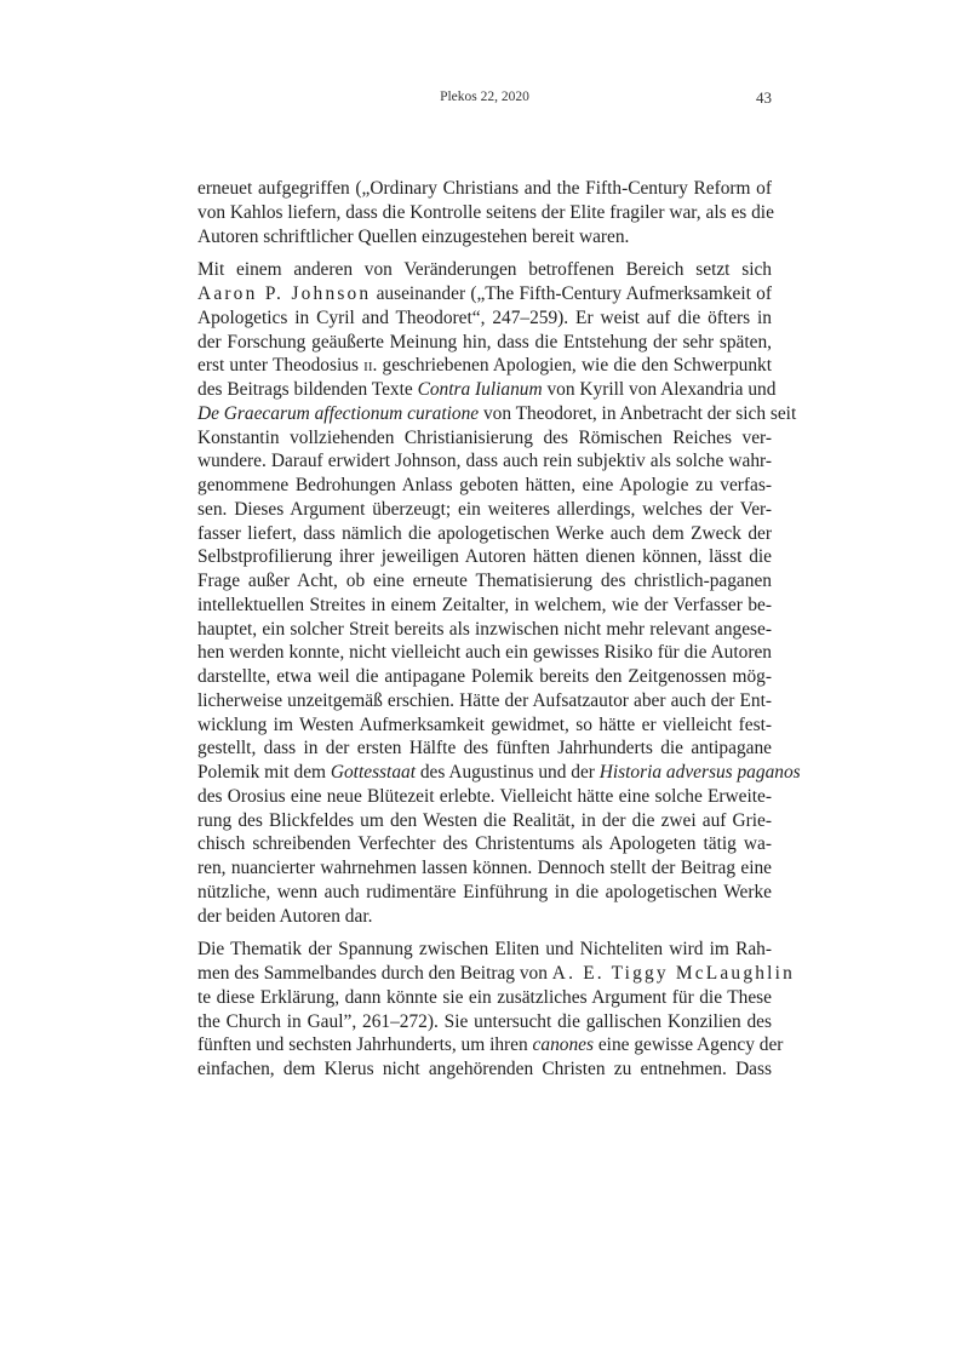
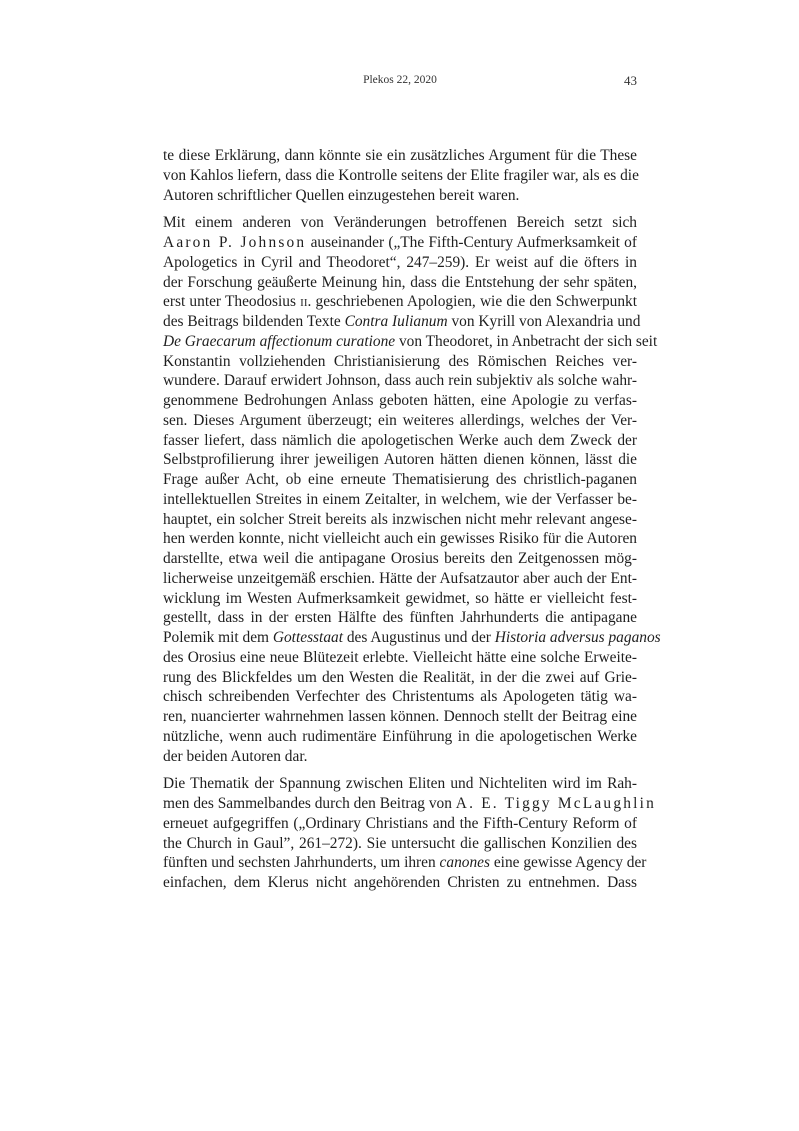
  Plekos 22, 2020
  43
- erneuet aufgegriffen („Ordinary Christians and the Fifth-Century Reform of
+ te diese Erklärung, dann könnte sie ein zusätzliches Argument für die These
  von Kahlos liefern, dass die Kontrolle seitens der Elite fragiler war, als es die
  Autoren schriftlicher Quellen einzugestehen bereit waren.
  Mit einem anderen von Veränderungen betroffenen Bereich setzt sich
  Aaron P. Johnson auseinander („The Fifth-Century Aufmerksamkeit of
  Apologetics in Cyril and Theodoret“, 247–259). Er weist auf die öfters in
  der Forschung geäußerte Meinung hin, dass die Entstehung der sehr späten,
  erst unter Theodosius ii. geschriebenen Apologien, wie die den Schwerpunkt
  des Beitrags bildenden Texte Contra Iulianum von Kyrill von Alexandria und
  De Graecarum affectionum curatione von Theodoret, in Anbetracht der sich seit
  Konstantin vollziehenden Christianisierung des Römischen Reiches ver-
  wundere. Darauf erwidert Johnson, dass auch rein subjektiv als solche wahr-
  genommene Bedrohungen Anlass geboten hätten, eine Apologie zu verfas-
  sen. Dieses Argument überzeugt; ein weiteres allerdings, welches der Ver-
  fasser liefert, dass nämlich die apologetischen Werke auch dem Zweck der
  Selbstprofilierung ihrer jeweiligen Autoren hätten dienen können, lässt die
  Frage außer Acht, ob eine erneute Thematisierung des christlich-paganen
  intellektuellen Streites in einem Zeitalter, in welchem, wie der Verfasser be-
  hauptet, ein solcher Streit bereits als inzwischen nicht mehr relevant angese-
  hen werden konnte, nicht vielleicht auch ein gewisses Risiko für die Autoren
- darstellte, etwa weil die antipagane Polemik bereits den Zeitgenossen mög-
+ darstellte, etwa weil die antipagane Orosius bereits den Zeitgenossen mög-
  licherweise unzeitgemäß erschien. Hätte der Aufsatzautor aber auch der Ent-
  wicklung im Westen Aufmerksamkeit gewidmet, so hätte er vielleicht fest-
  gestellt, dass in der ersten Hälfte des fünften Jahrhunderts die antipagane
  Polemik mit dem Gottesstaat des Augustinus und der Historia adversus paganos
  des Orosius eine neue Blütezeit erlebte. Vielleicht hätte eine solche Erweite-
  rung des Blickfeldes um den Westen die Realität, in der die zwei auf Grie-
  chisch schreibenden Verfechter des Christentums als Apologeten tätig wa-
  ren, nuancierter wahrnehmen lassen können. Dennoch stellt der Beitrag eine
  nützliche, wenn auch rudimentäre Einführung in die apologetischen Werke
  der beiden Autoren dar.
  Die Thematik der Spannung zwischen Eliten und Nichteliten wird im Rah-
  men des Sammelbandes durch den Beitrag von A. E. Tiggy McLaughlin
- te diese Erklärung, dann könnte sie ein zusätzliches Argument für die These
+ erneuet aufgegriffen („Ordinary Christians and the Fifth-Century Reform of
  the Church in Gaul”, 261–272). Sie untersucht die gallischen Konzilien des
  fünften und sechsten Jahrhunderts, um ihren canones eine gewisse Agency der
  einfachen, dem Klerus nicht angehörenden Christen zu entnehmen. Dass
